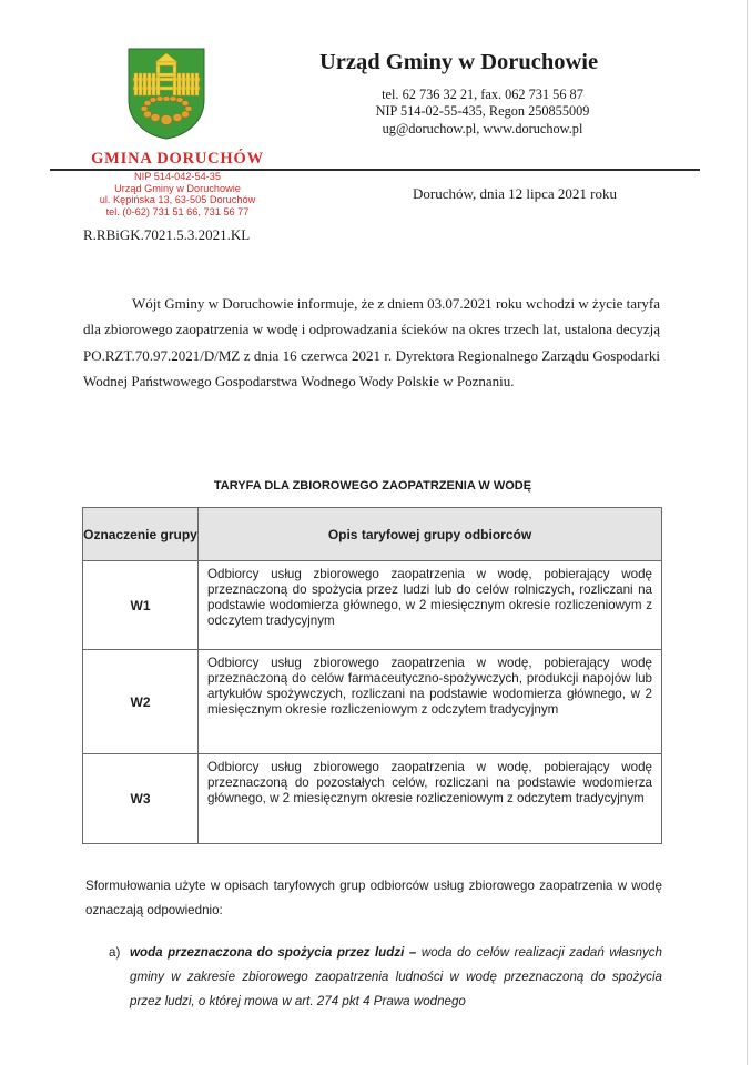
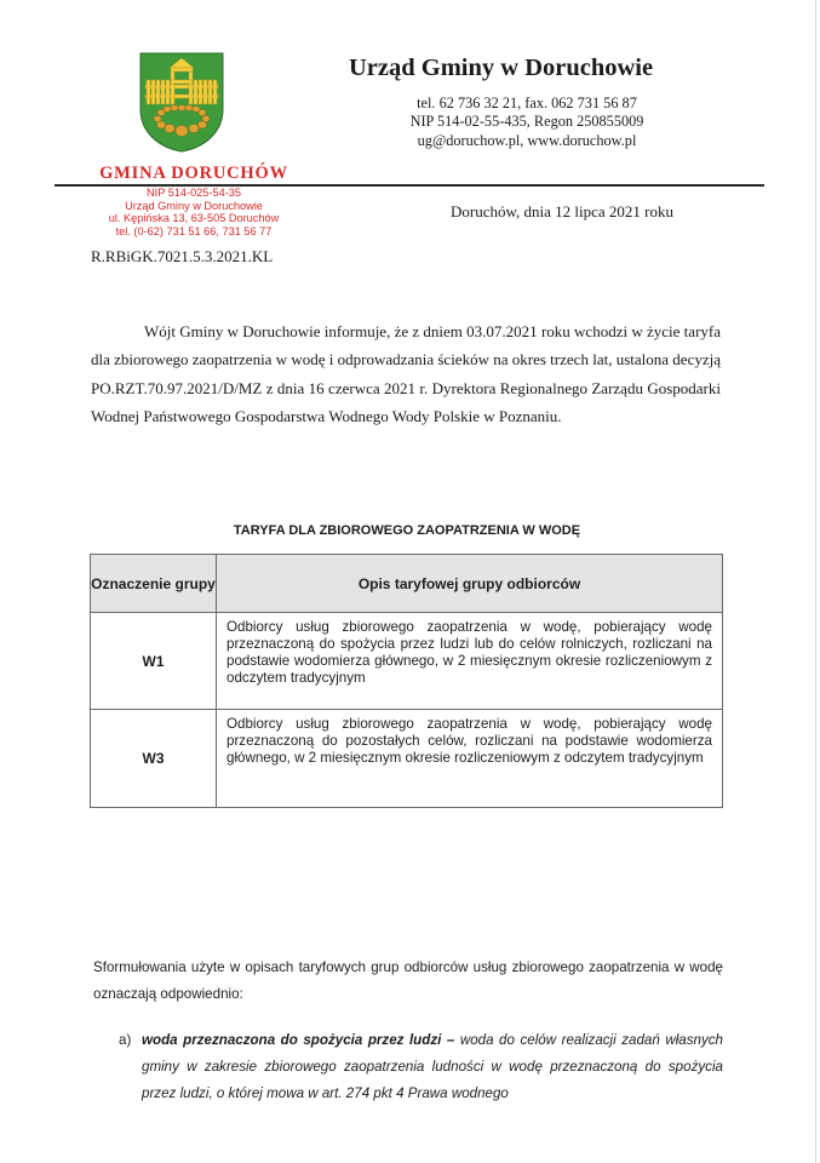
  GMINA DORUCHÓW
- NIP 514-042-54-35
+ NIP 514-025-54-35
  Urząd Gminy w Doruchowie
  ul. Kępińska 13, 63-505 Doruchów
  tel. (0-62) 731 51 66, 731 56 77
  Urząd Gminy w Doruchowie
  tel. 62 736 32 21, fax. 062 731 56 87
  NIP 514-02-55-435, Regon 250855009
  ug@doruchow.pl, www.doruchow.pl
  Doruchów, dnia 12 lipca 2021 roku
  R.RBiGK.7021.5.3.2021.KL
  Wójt Gminy w Doruchowie informuje, że z dniem 03.07.2021 roku wchodzi w życie taryfa dla zbiorowego zaopatrzenia w wodę i odprowadzania ścieków na okres trzech lat, ustalona decyzją PO.RZT.70.97.2021/D/MZ z dnia 16 czerwca 2021 r. Dyrektora Regionalnego Zarządu Gospodarki Wodnej Państwowego Gospodarstwa Wodnego Wody Polskie w Poznaniu.
  TARYFA DLA ZBIOROWEGO ZAOPATRZENIA W WODĘ
  Oznaczenie grupy	Opis taryfowej grupy odbiorców
  W1	Odbiorcy usług zbiorowego zaopatrzenia w wodę, pobierający wodę przeznaczoną do spożycia przez ludzi lub do celów rolniczych, rozliczani na podstawie wodomierza głównego, w 2 miesięcznym okresie rozliczeniowym z odczytem tradycyjnym
- W2	Odbiorcy usług zbiorowego zaopatrzenia w wodę, pobierający wodę przeznaczoną do celów farmaceutyczno-spożywczych, produkcji napojów lub artykułów spożywczych, rozliczani na podstawie wodomierza głównego, w 2 miesięcznym okresie rozliczeniowym z odczytem tradycyjnym
  W3	Odbiorcy usług zbiorowego zaopatrzenia w wodę, pobierający wodę przeznaczoną do pozostałych celów, rozliczani na podstawie wodomierza głównego, w 2 miesięcznym okresie rozliczeniowym z odczytem tradycyjnym
  Sformułowania użyte w opisach taryfowych grup odbiorców usług zbiorowego zaopatrzenia w wodę oznaczają odpowiednio:
  a)
  woda przeznaczona do spożycia przez ludzi – woda do celów realizacji zadań własnych gminy w zakresie zbiorowego zaopatrzenia ludności w wodę przeznaczoną do spożycia przez ludzi, o której mowa w art. 274 pkt 4 Prawa wodnego
